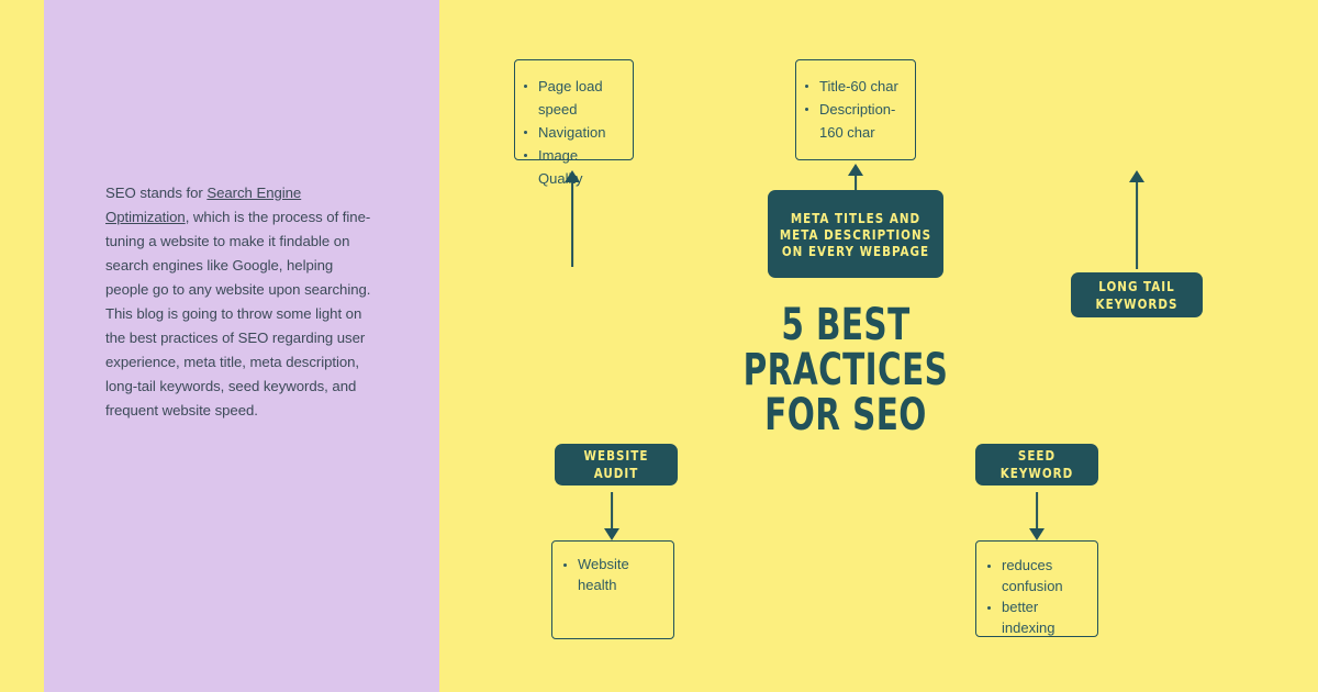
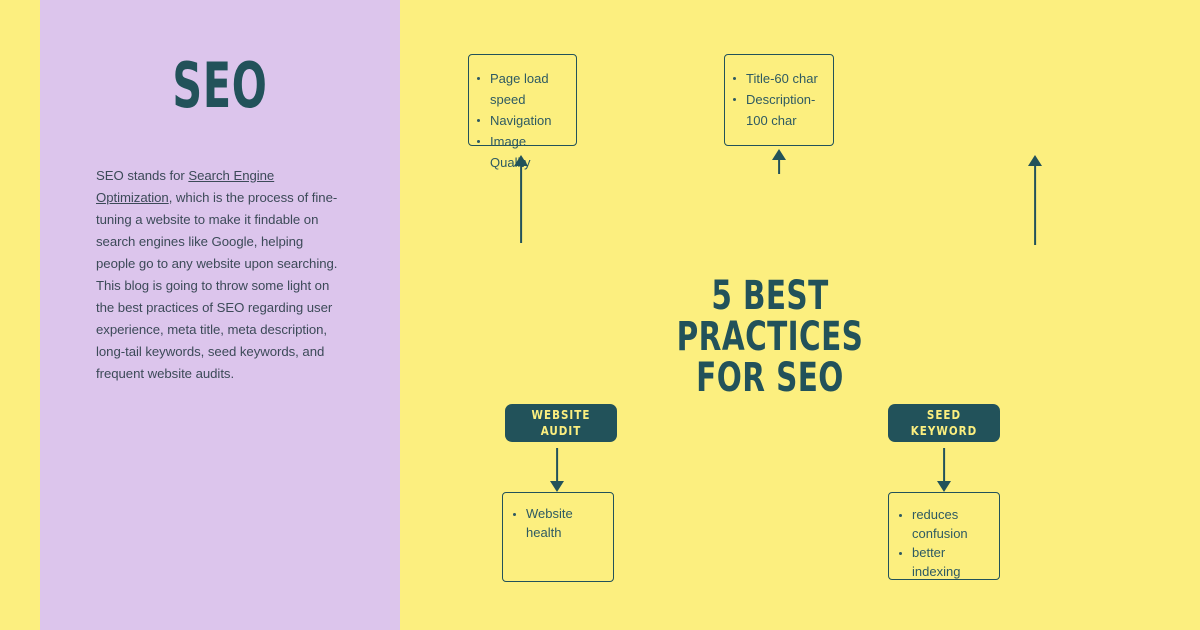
+ SEO
- SEO stands for Search Engine Optimization, which is the process of fine-tuning a website to make it findable on search engines like Google, helping people go to any website upon searching. This blog is going to throw some light on the best practices of SEO regarding user experience, meta title, meta description, long-tail keywords, seed keywords, and frequent website speed.
+ SEO stands for Search Engine Optimization, which is the process of fine-tuning a website to make it findable on search engines like Google, helping people go to any website upon searching. This blog is going to throw some light on the best practices of SEO regarding user experience, meta title, meta description, long-tail keywords, seed keywords, and frequent website audits.
  Page load speed
  Navigation
  Image Quality
  Title-60 char
- Description-160 char
+ Description-100 char
- META TITLES AND META DESCRIPTIONS ON EVERY WEBPAGE
- LONG TAIL KEYWORDS
  5 BEST PRACTICES FOR SEO
  WEBSITE AUDIT
  Website health
  SEED KEYWORD
  reduces confusion
  better indexing
